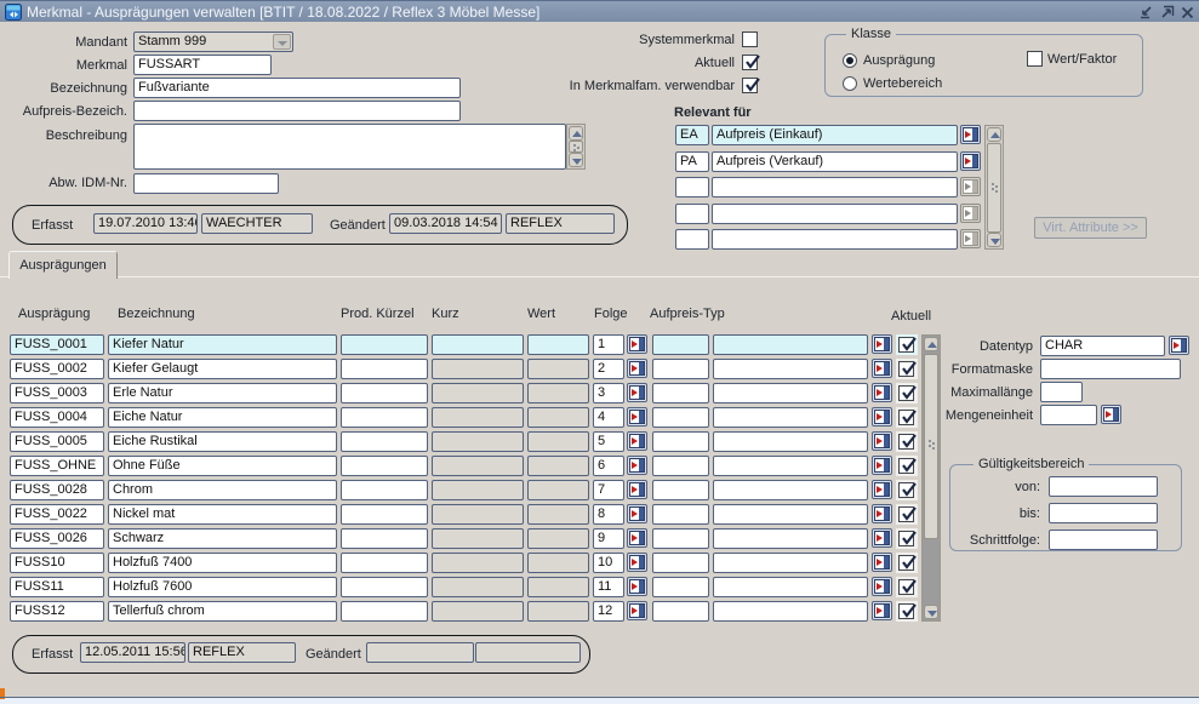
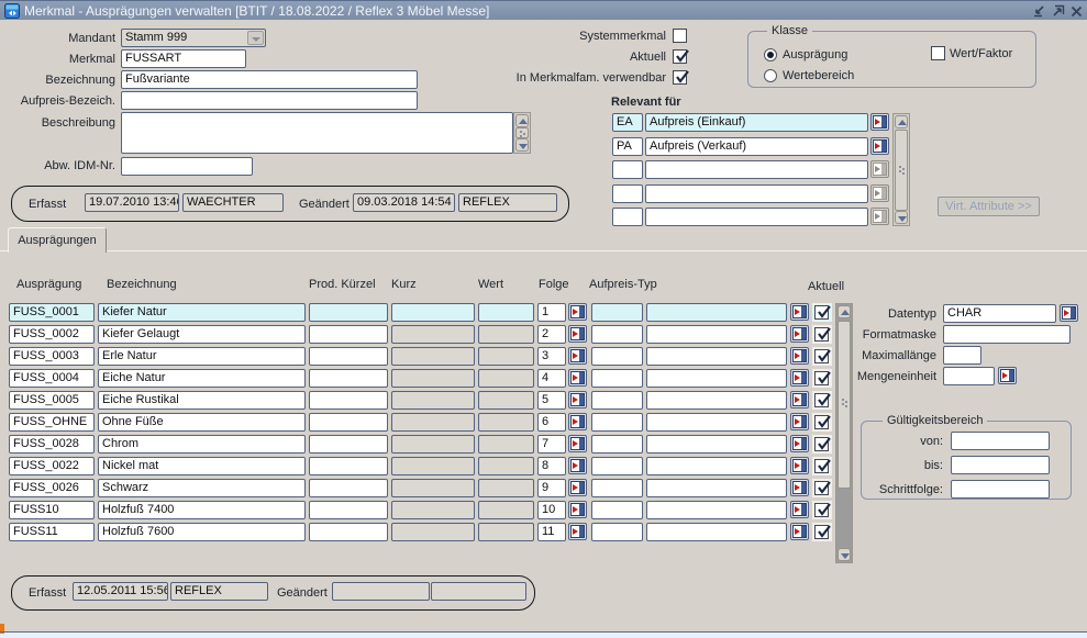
  Merkmal - Ausprägungen verwalten [BTIT / 18.08.2022 / Reflex 3 Möbel Messe]
  Mandant
  Stamm 999
  Merkmal
  FUSSART
  Bezeichnung
  Fußvariante
  Aufpreis-Bezeich.
  Beschreibung
  Abw. IDM-Nr.
  Systemmerkmal
  Aktuell
  In Merkmalfam. verwendbar
  Klasse
  Ausprägung
  Wertebereich
  Wert/Faktor
  Relevant für
  EA
  Aufpreis (Einkauf)
  PA
  Aufpreis (Verkauf)
  Erfasst
  19.07.2010 13:4
  WAECHTER
  Geändert
  09.03.2018 14:54
  REFLEX
  Virt. Attribute >>
  Ausprägungen
  Ausprägung
  Bezeichnung
  Prod. Kürzel
  Kurz
  Wert
  Folge
  Aufpreis-Typ
  Aktuell
  FUSS_0001
  Kiefer Natur
  1
  FUSS_0002
  Kiefer Gelaugt
  2
  FUSS_0003
  Erle Natur
  3
  FUSS_0004
  Eiche Natur
  4
  FUSS_0005
  Eiche Rustikal
  5
  FUSS_OHNE
  Ohne Füße
  6
  FUSS_0028
  Chrom
  7
  FUSS_0022
  Nickel mat
  8
  FUSS_0026
  Schwarz
  9
  FUSS10
  Holzfuß 7400
  10
  FUSS11
  Holzfuß 7600
  11
- FUSS12
- Tellerfuß chrom
- 12
  Datentyp
  CHAR
  Formatmaske
  Maximallänge
  Mengeneinheit
  Gültigkeitsbereich
  von:
  bis:
  Schrittfolge:
  Erfasst
  12.05.2011 15:56
  REFLEX
  Geändert
